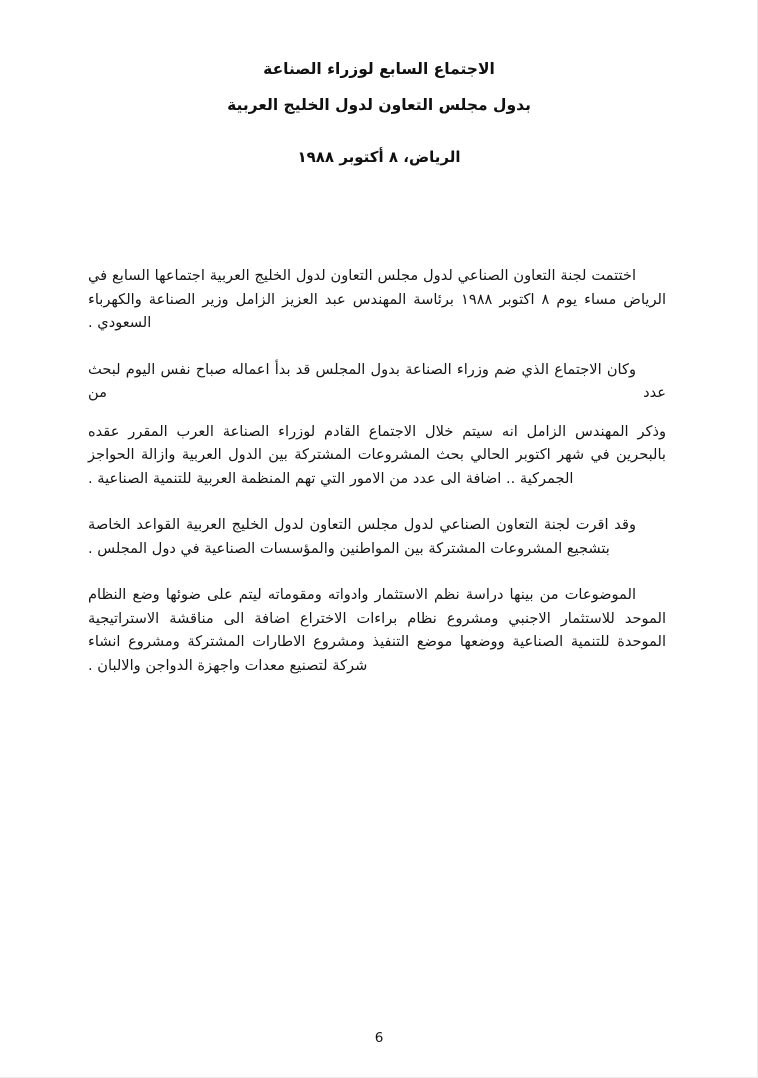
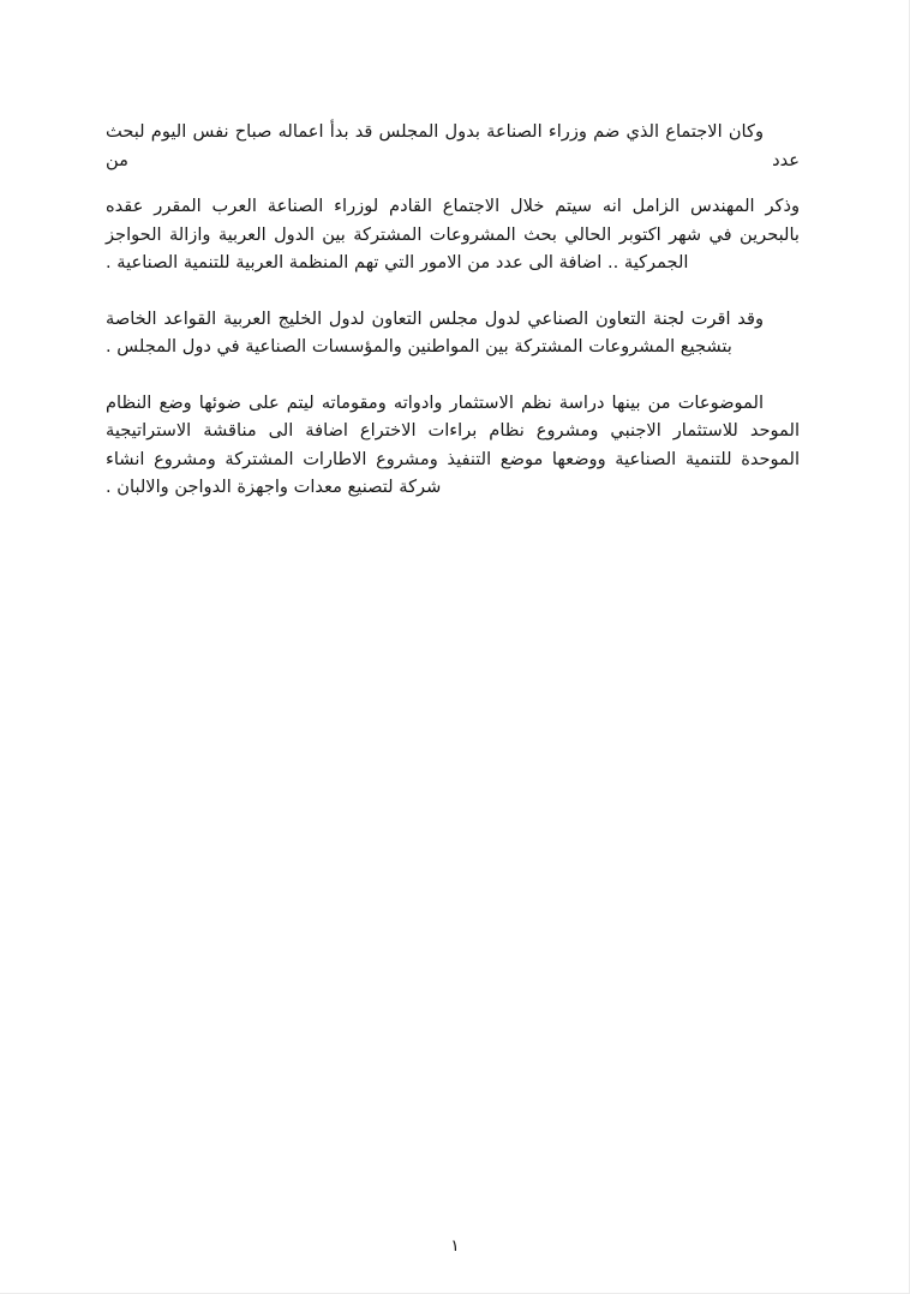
- الاجتماع السابع لوزراء الصناعة
- بدول مجلس التعاون لدول الخليج العربية
- الرياض، ٨ أكتوبر ١٩٨٨
- اختتمت لجنة التعاون الصناعي لدول مجلس التعاون لدول الخليج العربية اجتماعها السابع في الرياض مساء يوم ٨ اكتوبر ١٩٨٨ برئاسة المهندس عبد العزيز الزامل وزير الصناعة والكهرباء السعودي .
  وكان الاجتماع الذي ضم وزراء الصناعة بدول المجلس قد بدأ اعماله صباح نفس اليوم لبحث عدد من
  وذكر المهندس الزامل انه سيتم خلال الاجتماع القادم لوزراء الصناعة العرب المقرر عقده بالبحرين في شهر اكتوبر الحالي بحث المشروعات المشتركة بين الدول العربية وازالة الحواجز الجمركية .. اضافة الى عدد من الامور التي تهم المنظمة العربية للتنمية الصناعية .
  وقد اقرت لجنة التعاون الصناعي لدول مجلس التعاون لدول الخليج العربية القواعد الخاصة بتشجيع المشروعات المشتركة بين المواطنين والمؤسسات الصناعية في دول المجلس .
  الموضوعات من بينها دراسة نظم الاستثمار وادواته ومقوماته ليتم على ضوئها وضع النظام الموحد للاستثمار الاجنبي ومشروع نظام براءات الاختراع اضافة الى مناقشة الاستراتيجية الموحدة للتنمية الصناعية ووضعها موضع التنفيذ ومشروع الاطارات المشتركة ومشروع انشاء شركة لتصنيع معدات واجهزة الدواجن والالبان .
- 6
+ ١
